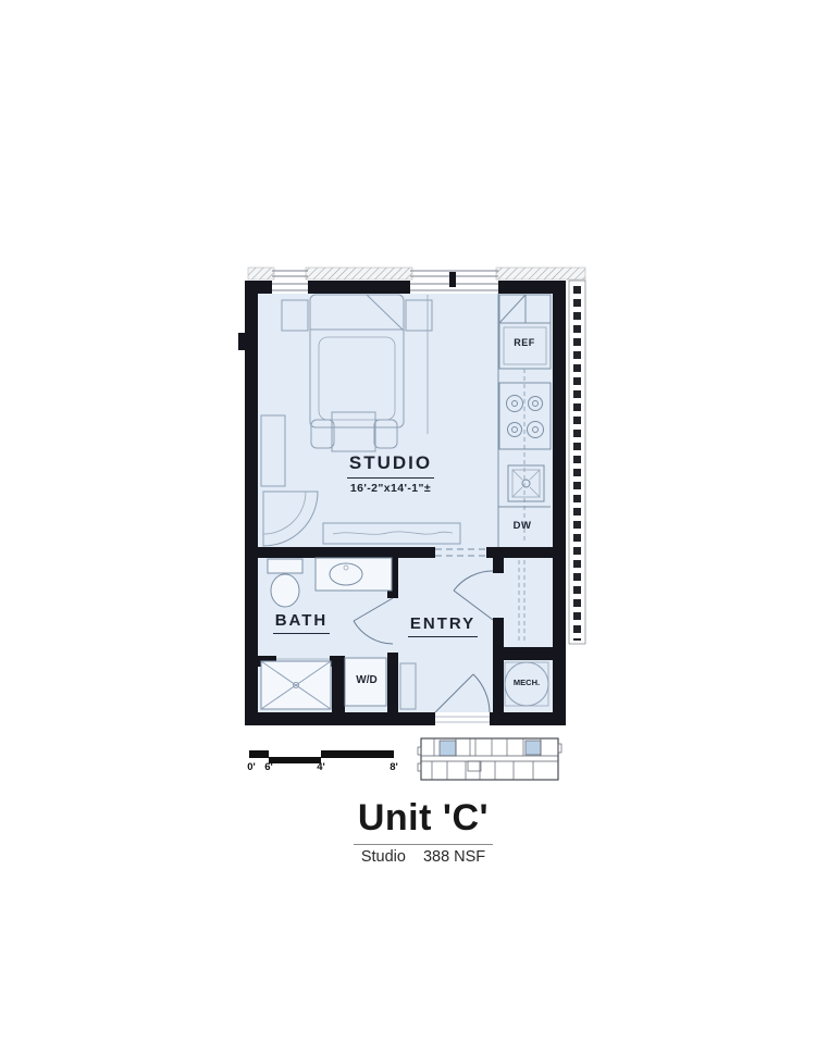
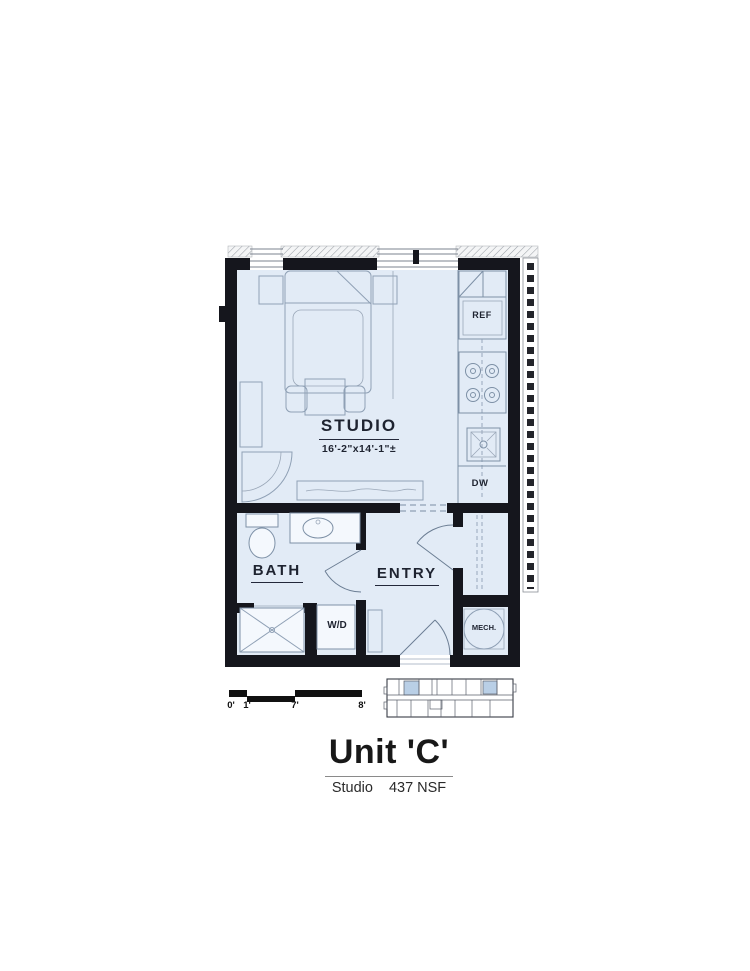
  STUDIO
  16'-2"x14'-1"±
  BATH
  ENTRY
  REF
  DW
  W/D
  MECH.
  0'
- 6'
+ 1'
- 4'
+ 7'
  8'
  Unit 'C'
  Studio
- 388 NSF
+ 437 NSF
